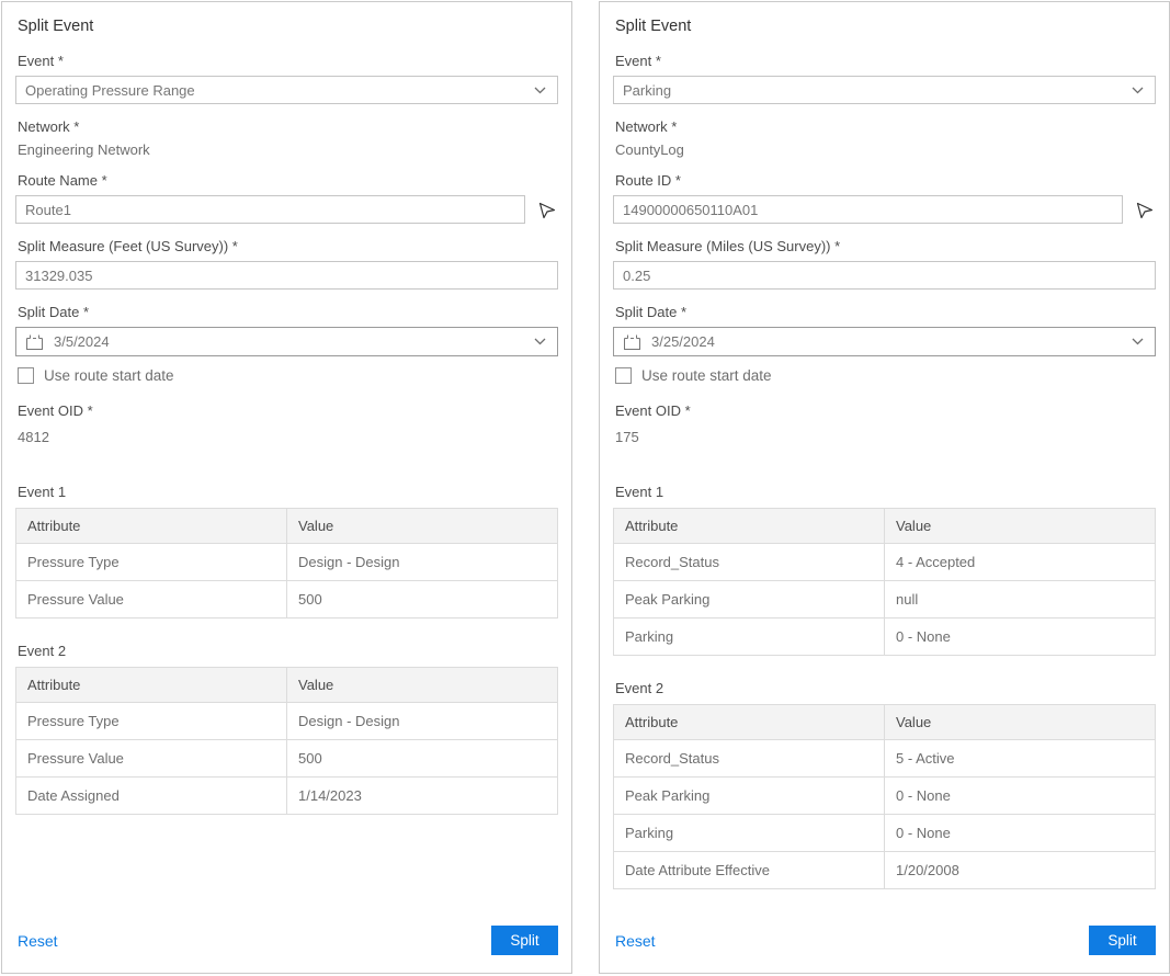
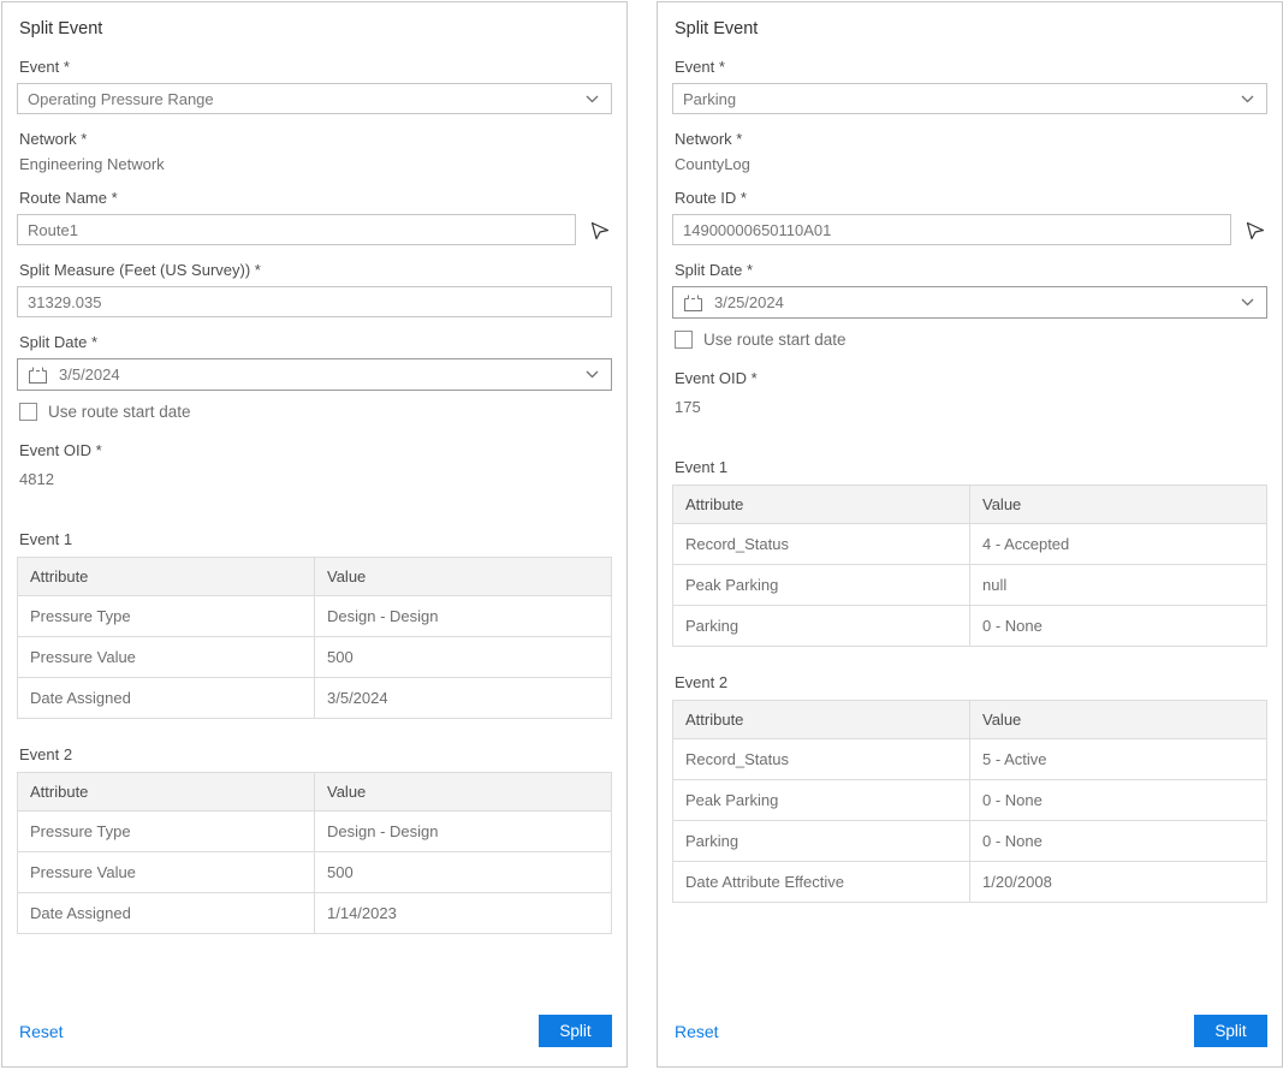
  Split Event
  Event *
  Operating Pressure Range
  Network *
  Engineering Network
  Route Name *
  Route1
  Split Measure (Feet (US Survey)) *
  31329.035
  Split Date *
  3/5/2024
  Use route start date
  Event OID *
  4812
  Event 1
  Attribute	Value
  Pressure Type	Design - Design
  Pressure Value	500
+ Date Assigned	3/5/2024
  Event 2
  Attribute	Value
  Pressure Type	Design - Design
  Pressure Value	500
  Date Assigned	1/14/2023
  Reset
  Split
  Split Event
  Event *
  Parking
  Network *
  CountyLog
  Route ID *
  14900000650110A01
- Split Measure (Miles (US Survey)) *
- 0.25
  Split Date *
  3/25/2024
  Use route start date
  Event OID *
  175
  Event 1
  Attribute	Value
  Record_Status	4 - Accepted
  Peak Parking	null
  Parking	0 - None
  Event 2
  Attribute	Value
  Record_Status	5 - Active
  Peak Parking	0 - None
  Parking	0 - None
  Date Attribute Effective	1/20/2008
  Reset
  Split
